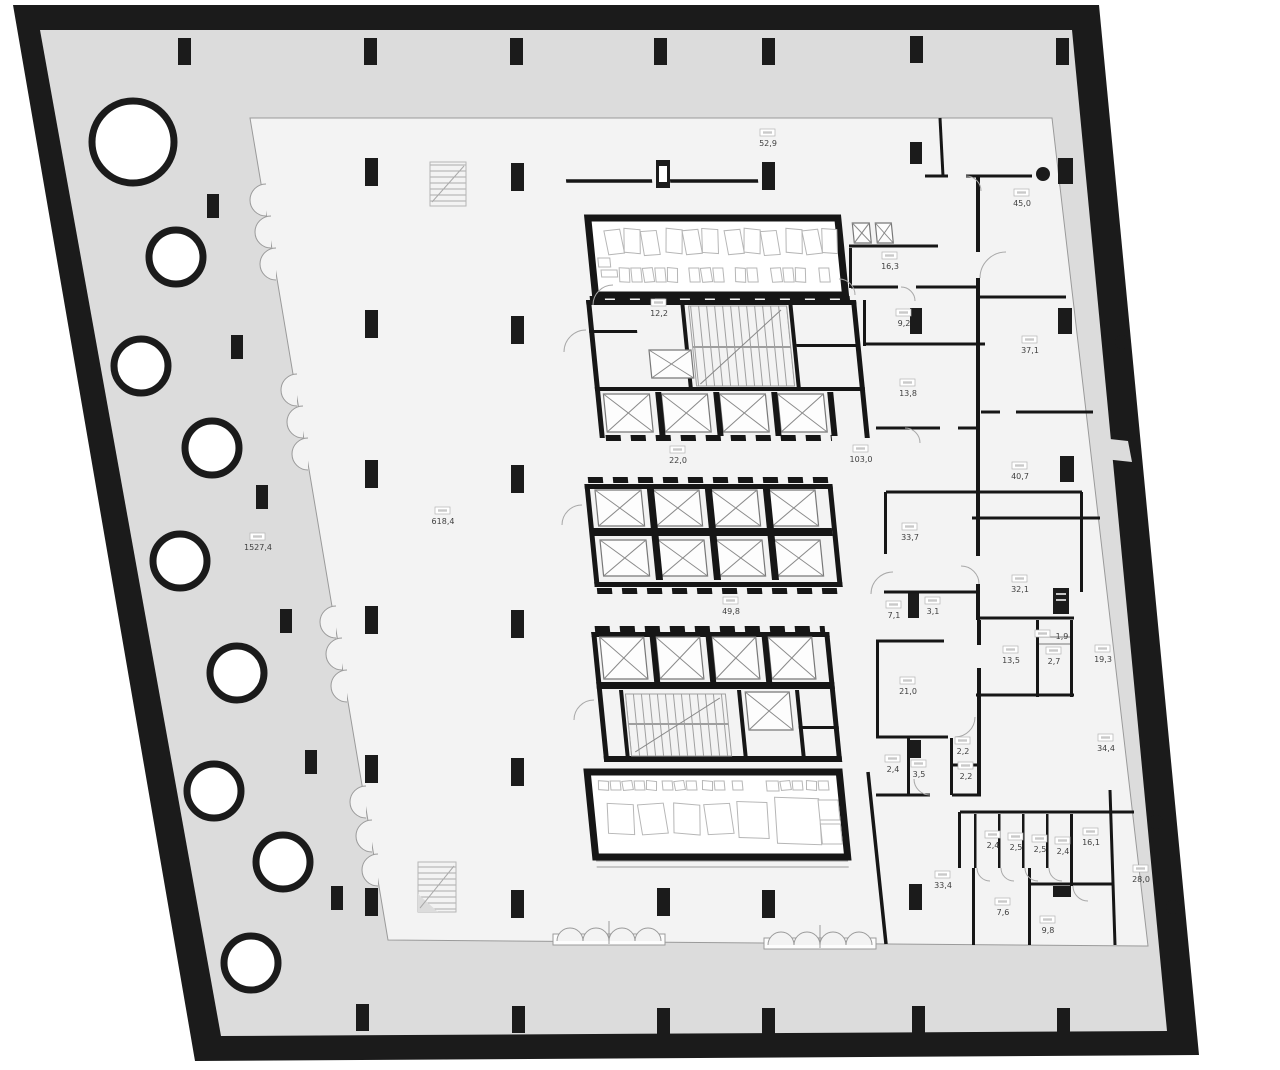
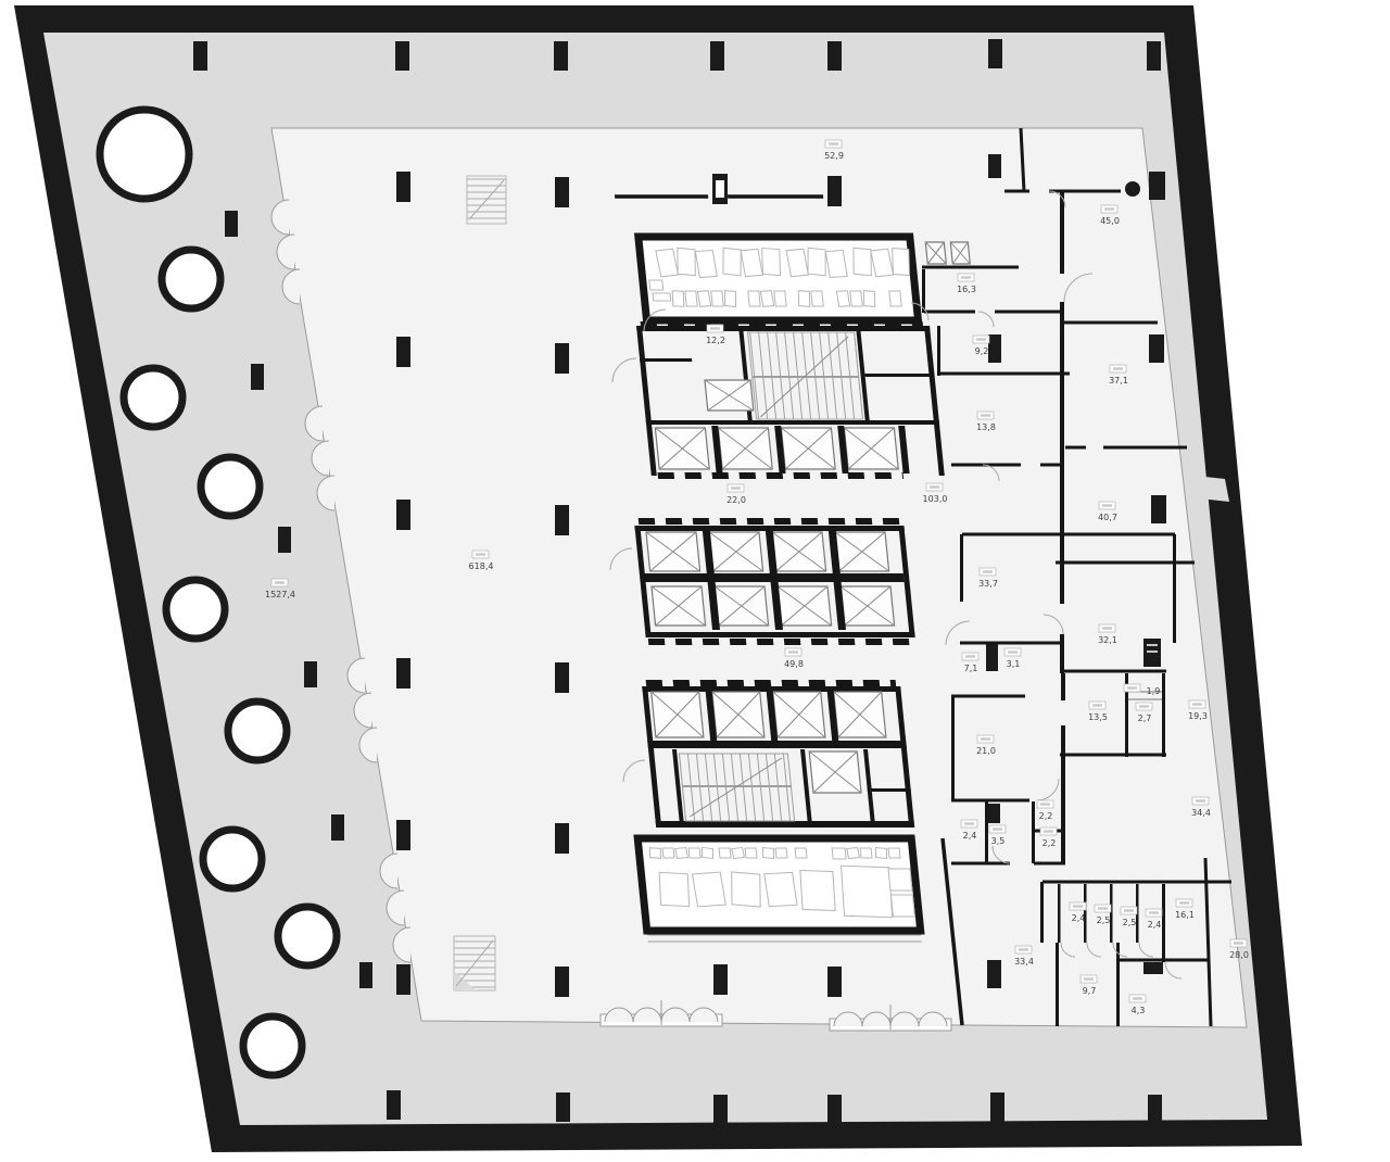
  52,9
  45,0
  16,3
  12,2
  9,2
  37,1
  13,8
  22,0
  103,0
  40,7
  618,4
  1527,4
  33,7
  32,1
  7,1
  3,1
  49,8
  13,5
  1,9
  2,7
  19,3
  21,0
  2,2
  2,4
  3,5
  2,2
  34,4
  2,4
  2,5
  2,5
  2,4
  16,1
  33,4
- 7,6
+ 9,7
  28,0
- 9,8
+ 4,3
